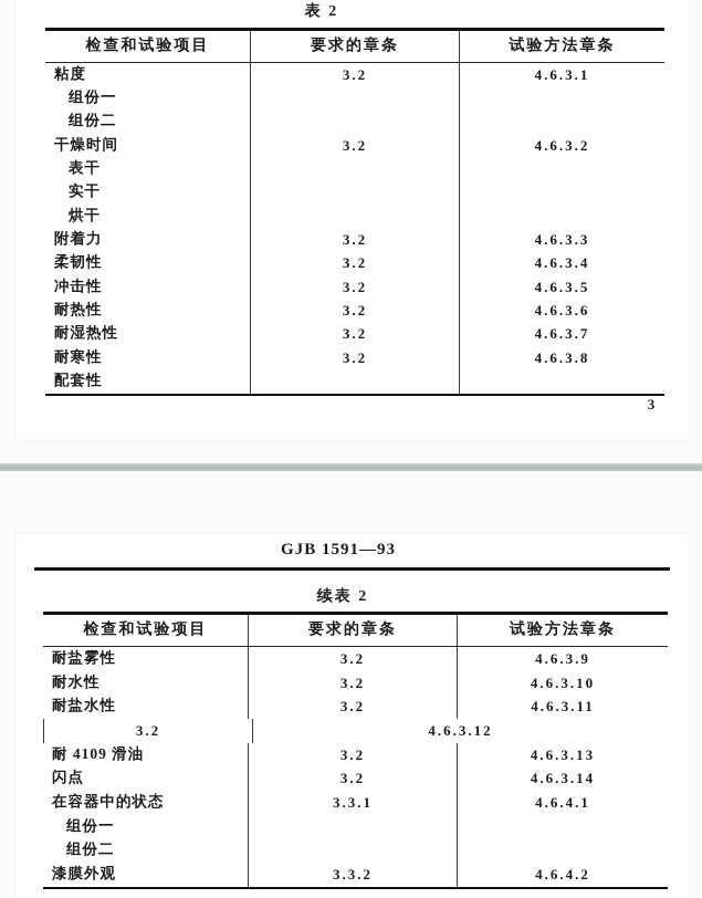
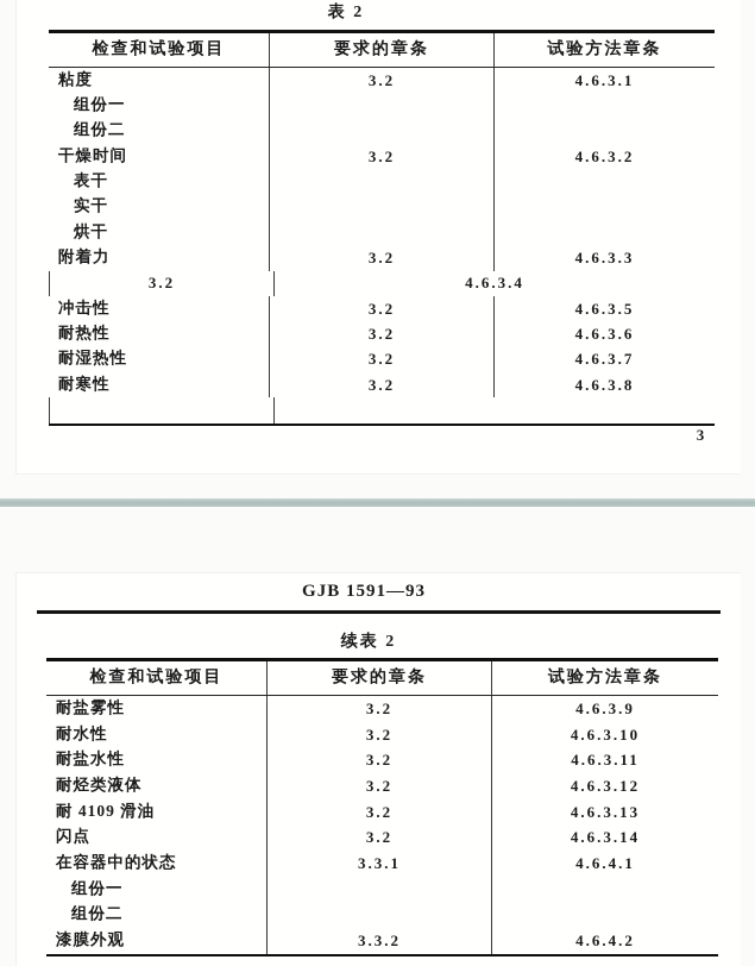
  表 2
  检查和试验项目
  要求的章条
  试验方法章条
  粘度
  3.2
  4.6.3.1
  组份一
  组份二
  干燥时间
  3.2
  4.6.3.2
  表干
  实干
  烘干
  附着力
  3.2
  4.6.3.3
- 柔韧性
  3.2
  4.6.3.4
  冲击性
  3.2
  4.6.3.5
  耐热性
  3.2
  4.6.3.6
  耐湿热性
  3.2
  4.6.3.7
  耐寒性
  3.2
  4.6.3.8
- 配套性
  3
  GJB 1591—93
  续表 2
  检查和试验项目
  要求的章条
  试验方法章条
  耐盐雾性
  3.2
  4.6.3.9
  耐水性
  3.2
  4.6.3.10
  耐盐水性
  3.2
  4.6.3.11
+ 耐烃类液体
  3.2
  4.6.3.12
  耐 4109 滑油
  3.2
  4.6.3.13
  闪点
  3.2
  4.6.3.14
  在容器中的状态
  3.3.1
  4.6.4.1
  组份一
  组份二
  漆膜外观
  3.3.2
  4.6.4.2
